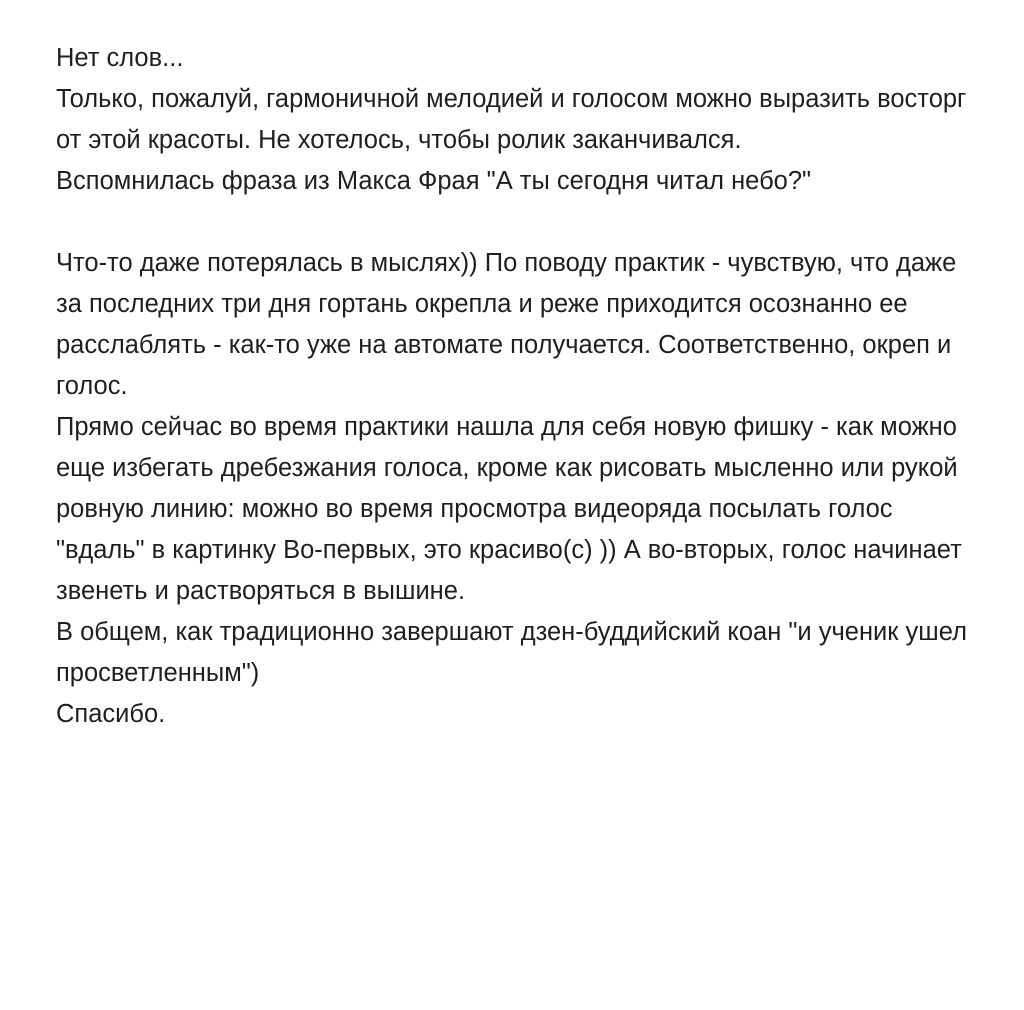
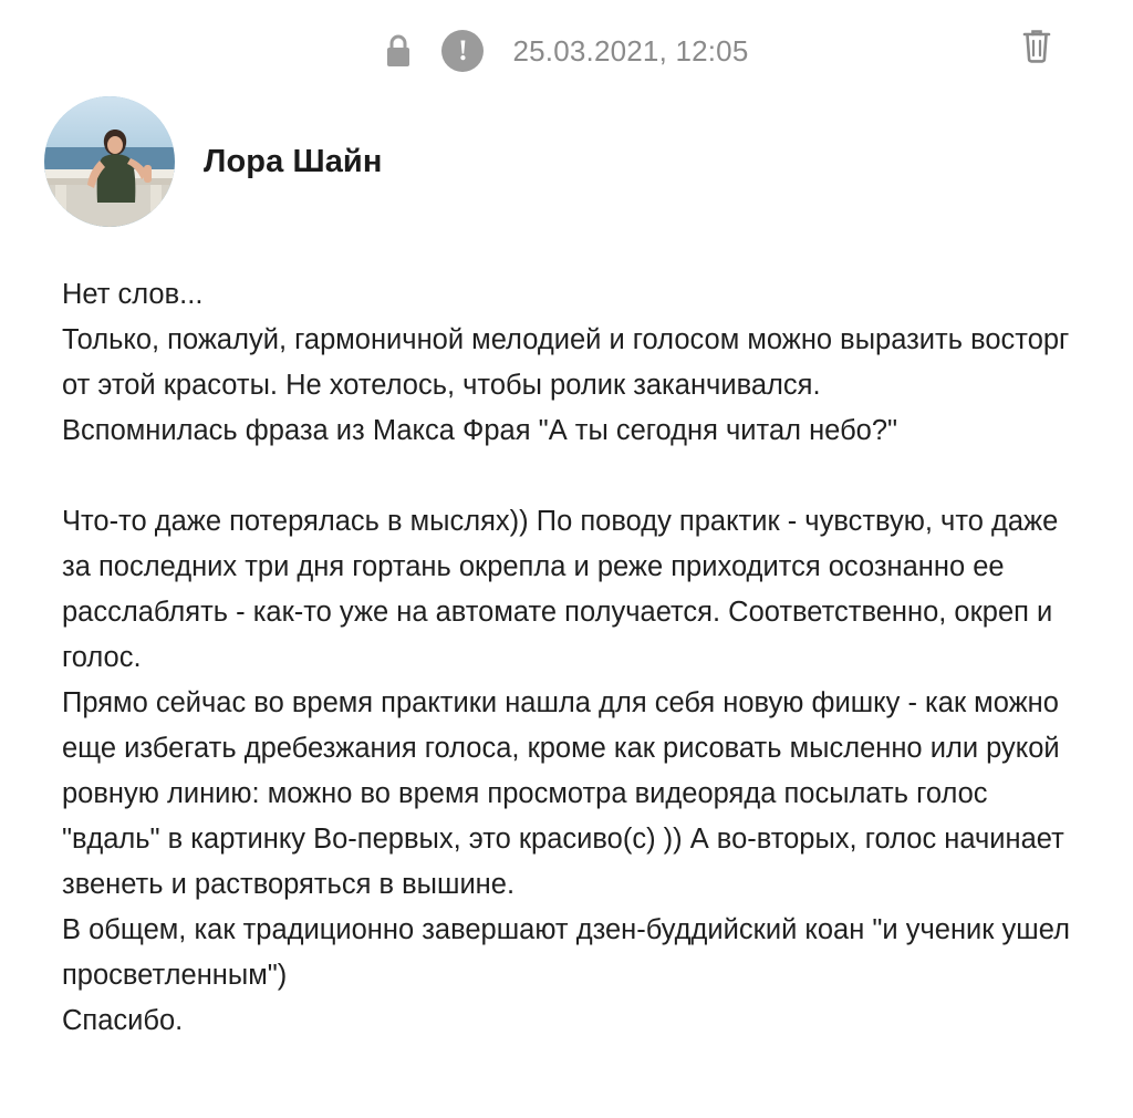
+ !
+ 25.03.2021, 12:05
+ Лора Шайн
  Нет слов...
  Только, пожалуй, гармоничной мелодией и голосом можно выразить восторг от этой красоты. Не хотелось, чтобы ролик заканчивался.
  Вспомнилась фраза из Макса Фрая "А ты сегодня читал небо?"
  Что-то даже потерялась в мыслях)) По поводу практик - чувствую, что даже за последних три дня гортань окрепла и реже приходится осознанно ее расслаблять - как-то уже на автомате получается. Соответственно, окреп и голос.
  Прямо сейчас во время практики нашла для себя новую фишку - как можно еще избегать дребезжания голоса, кроме как рисовать мысленно или рукой ровную линию: можно во время просмотра видеоряда посылать голос "вдаль" в картинку Во-первых, это красиво(с) )) А во-вторых, голос начинает звенеть и растворяться в вышине.
  В общем, как традиционно завершают дзен-буддийский коан "и ученик ушел просветленным")
  Спасибо.
